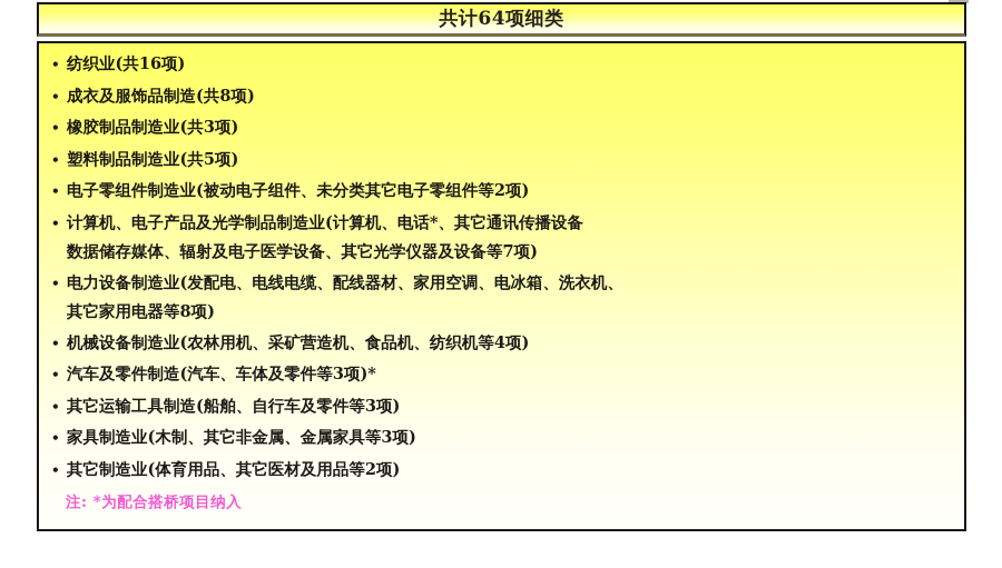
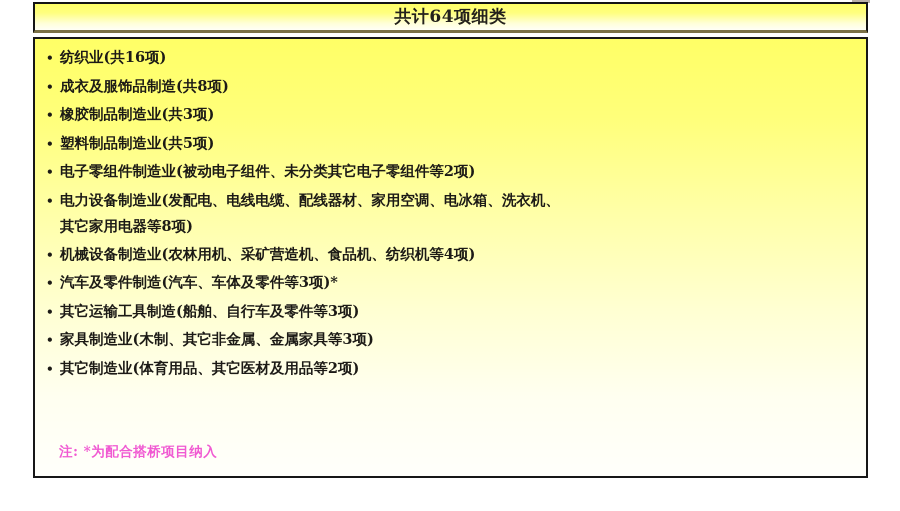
  共计64项细类
  纺织业(共16项)
  成衣及服饰品制造(共8项)
  橡胶制品制造业(共3项)
  塑料制品制造业(共5项)
  电子零组件制造业(被动电子组件、未分类其它电子零组件等2项)
- 计算机、电子产品及光学制品制造业(计算机、电话*、其它通讯传播设备
- 数据储存媒体、辐射及电子医学设备、其它光学仪器及设备等7项)
  电力设备制造业(发配电、电线电缆、配线器材、家用空调、电冰箱、洗衣机、
  其它家用电器等8项)
  机械设备制造业(农林用机、采矿营造机、食品机、纺织机等4项)
  汽车及零件制造(汽车、车体及零件等3项)*
  其它运输工具制造(船舶、自行车及零件等3项)
  家具制造业(木制、其它非金属、金属家具等3项)
  其它制造业(体育用品、其它医材及用品等2项)
  注: *为配合搭桥项目纳入
